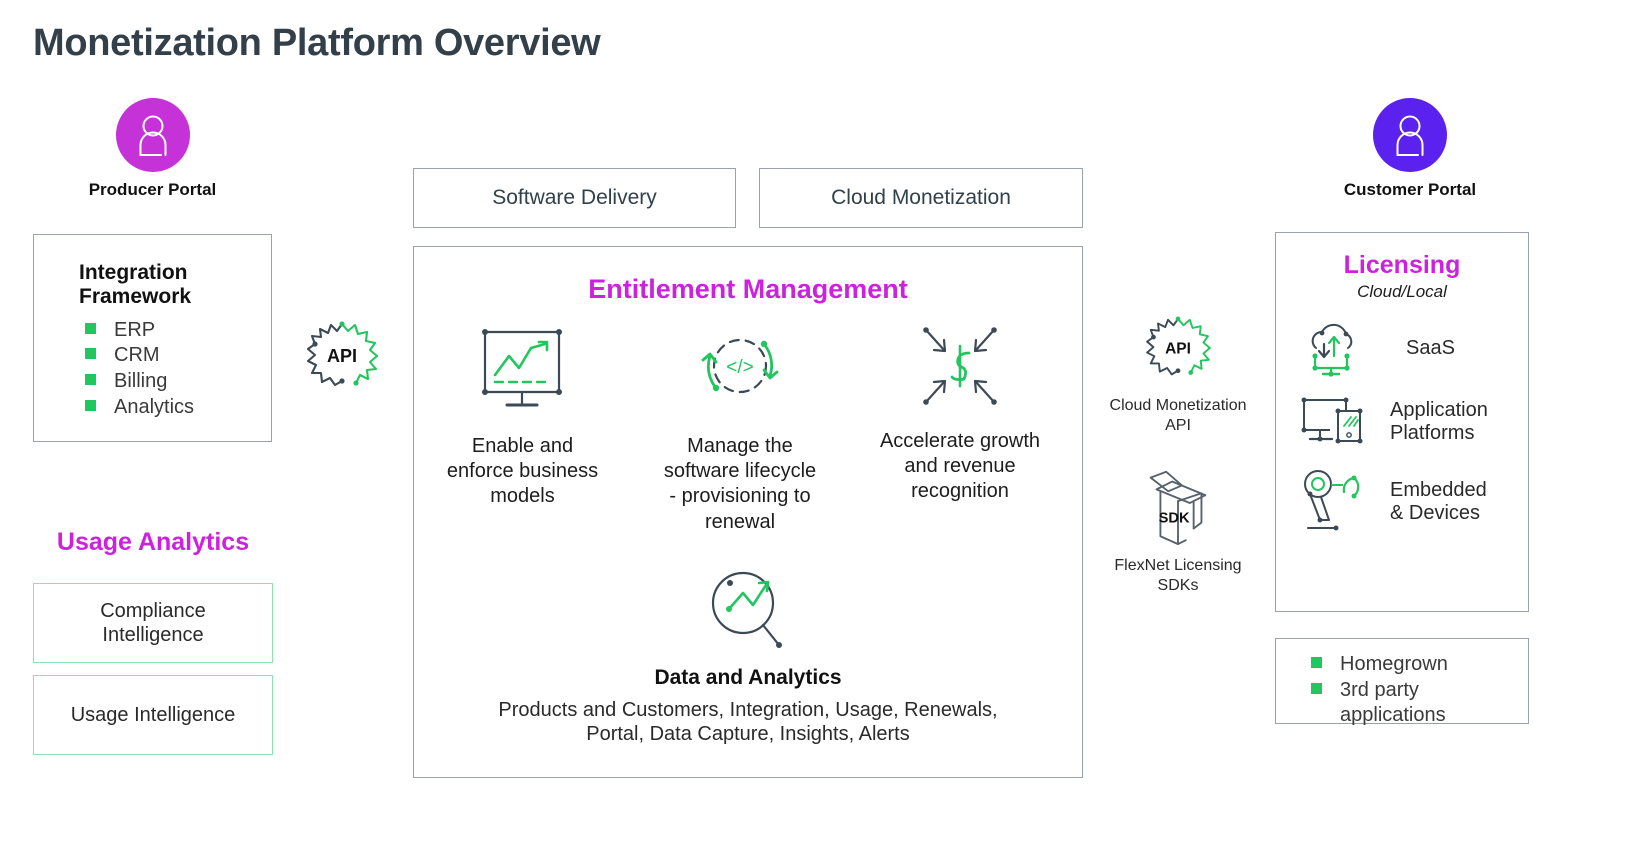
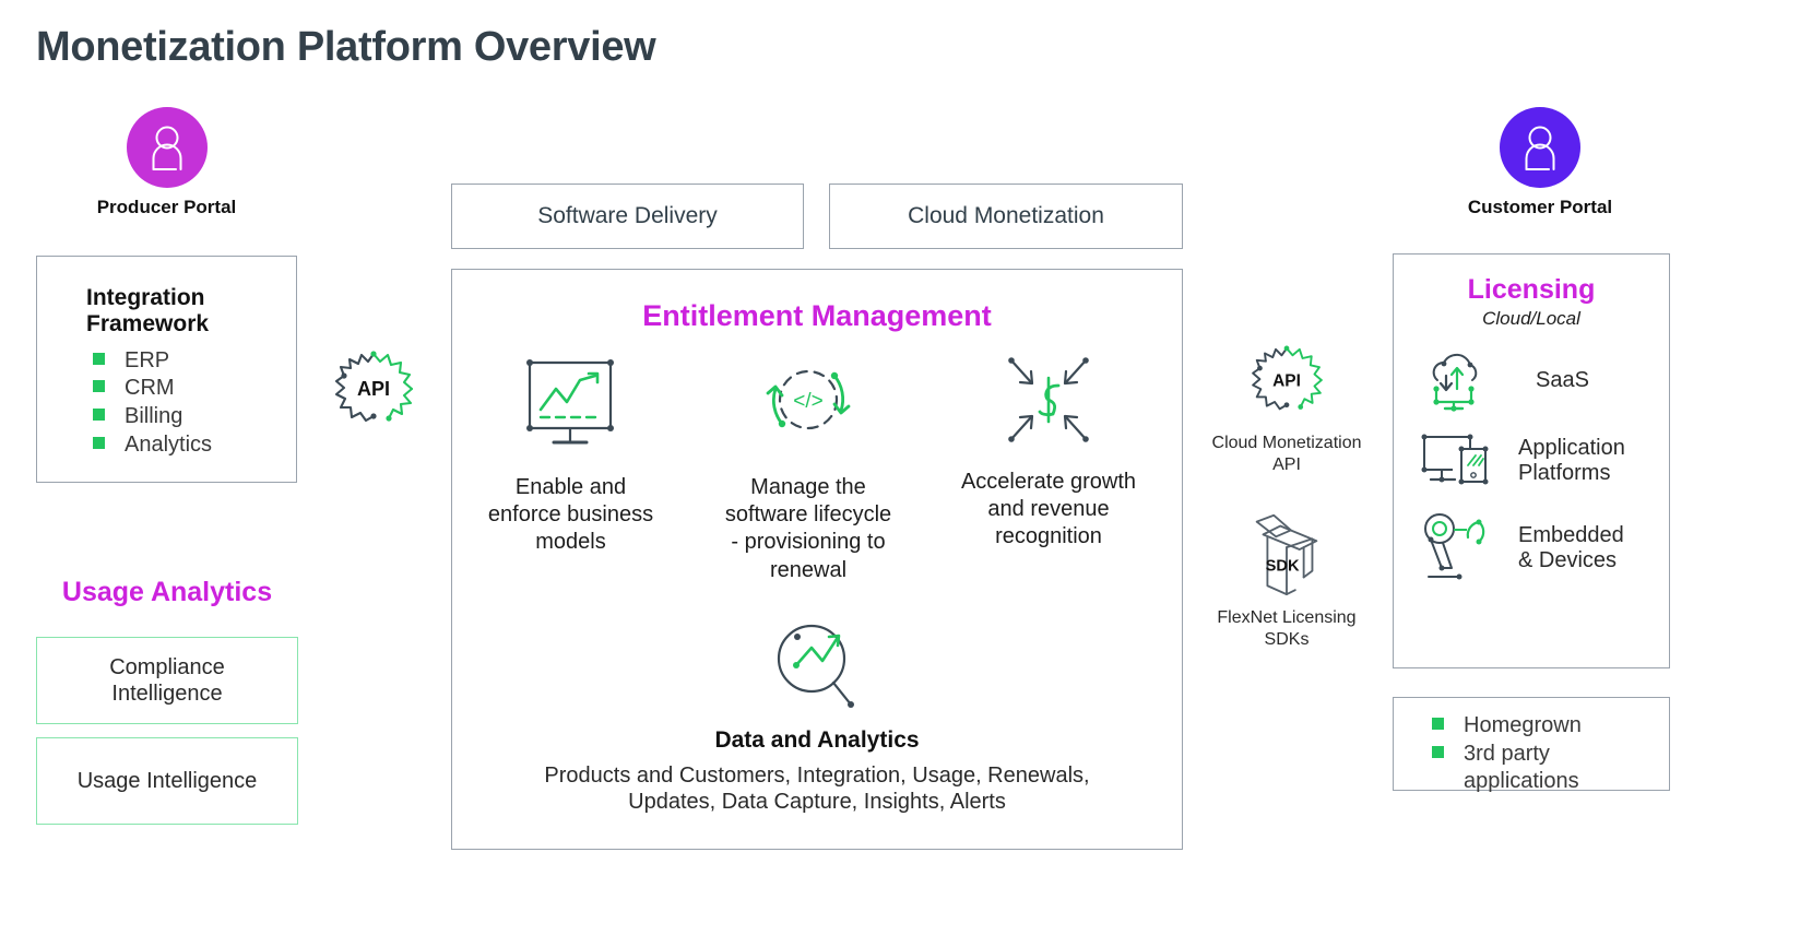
  Monetization Platform Overview
  Producer Portal
  Integration
  Framework
  ERP
  CRM
  Billing
  Analytics
  API
  Usage Analytics
  Compliance
  Intelligence
  Usage Intelligence
  Software Delivery
  Cloud Monetization
  Entitlement Management
  Enable and
  enforce business
  models
  </>
  Manage the
  software lifecycle
  - provisioning to
  renewal
  Accelerate growth
  and revenue
  recognition
  Data and Analytics
  Products and Customers, Integration, Usage, Renewals,
- Portal, Data Capture, Insights, Alerts
+ Updates, Data Capture, Insights, Alerts
  API
  Cloud Monetization
  API
  SDK
  FlexNet Licensing
  SDKs
  Customer Portal
  Licensing
  Cloud/Local
  SaaS
  Application
  Platforms
  Embedded
  & Devices
  Homegrown
  3rd party
  applications
